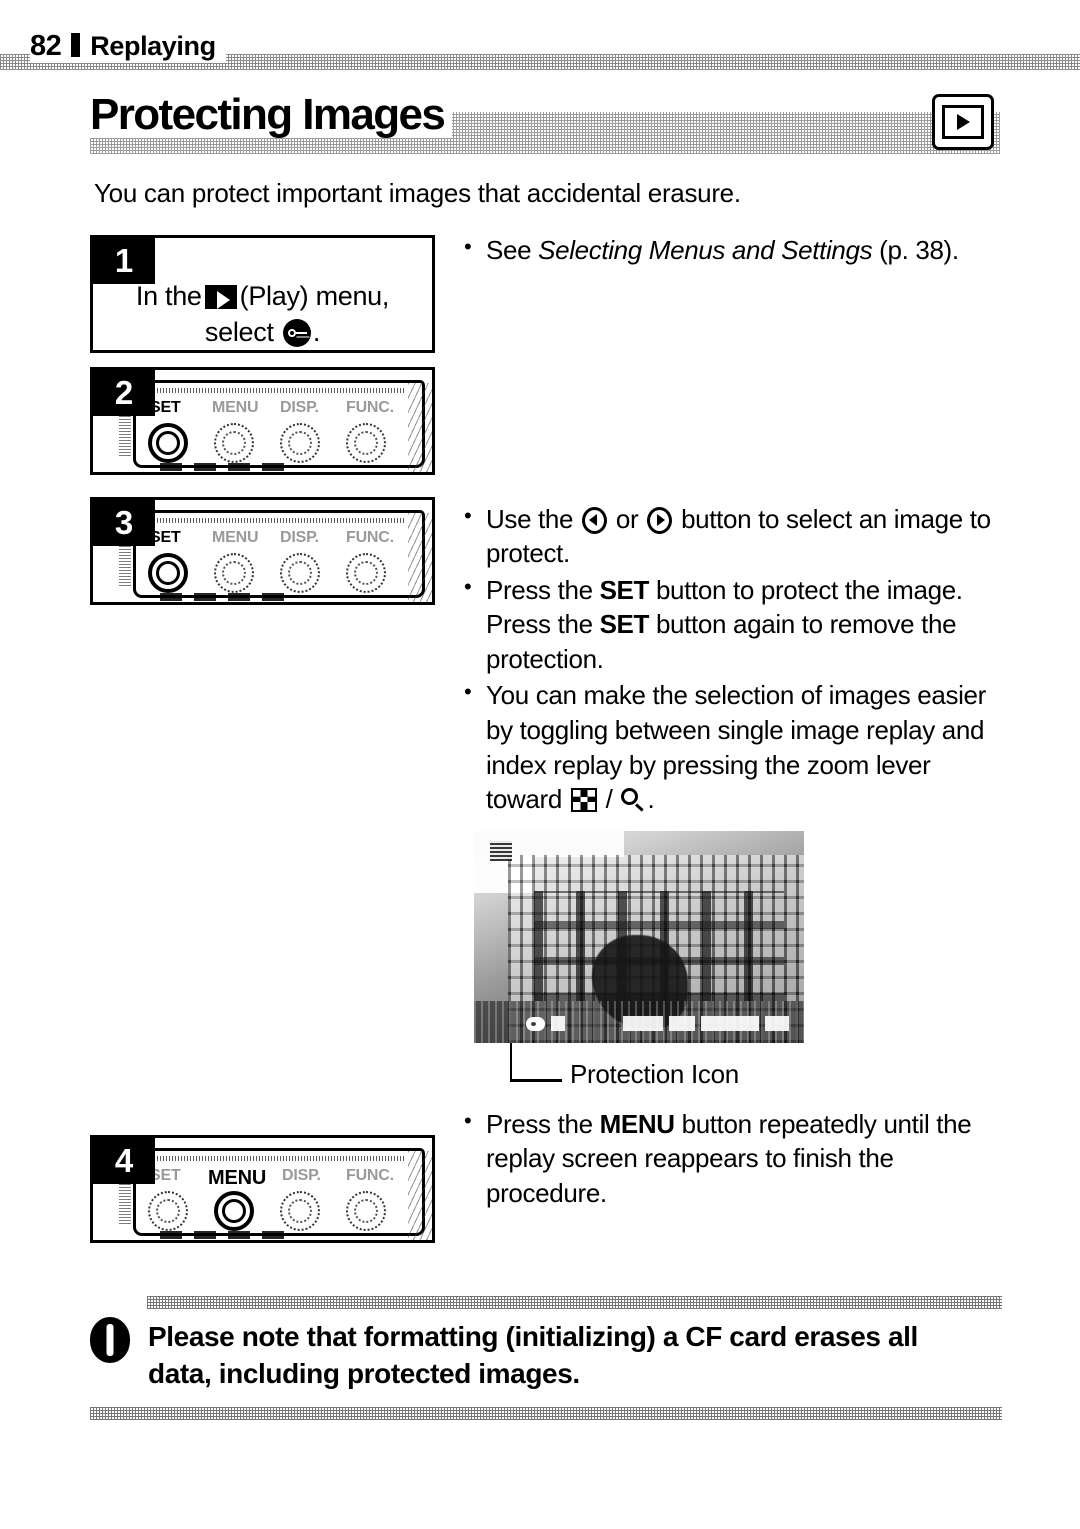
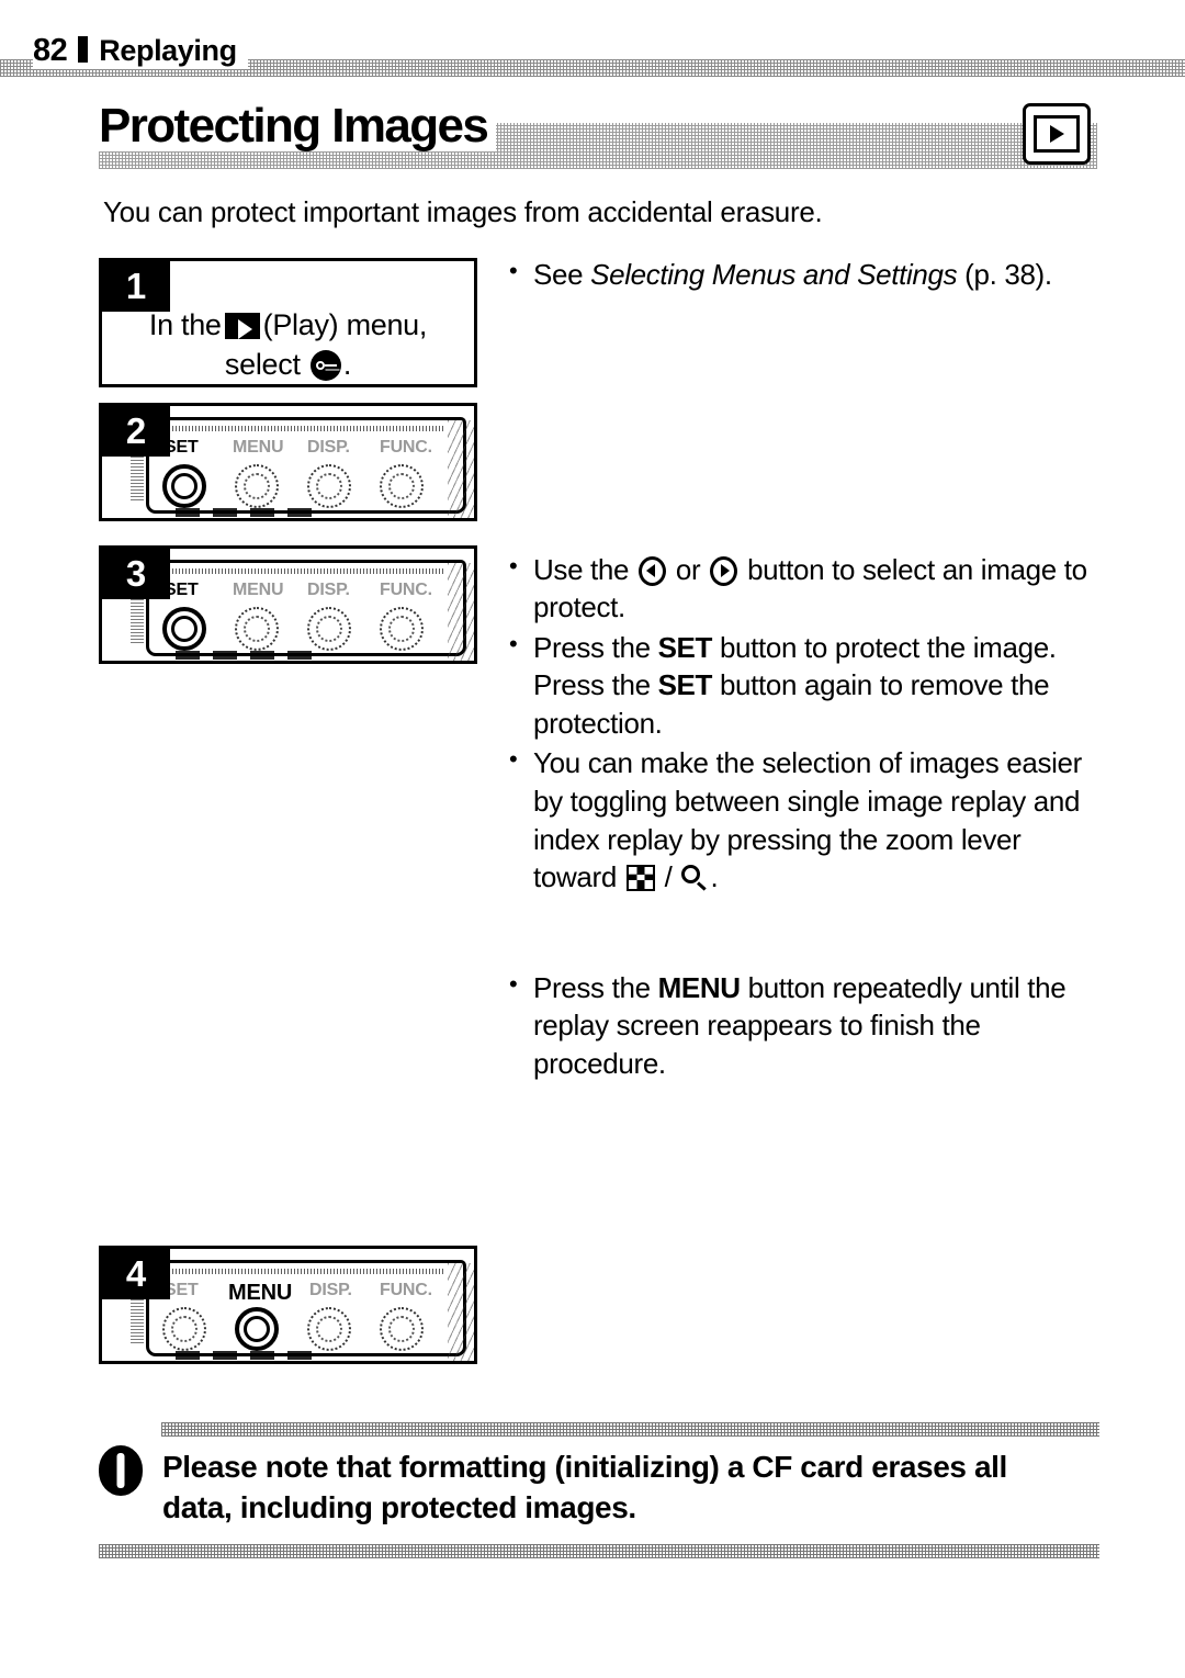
  82
  Replaying
  Protecting Images
- You can protect important images that accidental erasure.
+ You can protect important images from accidental erasure.
  1
  In the (Play) menu,
  select .
  2
  SET
  MENU
  DISP.
  FUNC.
  3
  SET
  MENU
  DISP.
  FUNC.
  4
  SET
  MENU
  DISP.
  FUNC.
  See Selecting Menus and Settings (p. 38).
  Use the or button to select an image to protect.
  Press the SET button to protect the image. Press the SET button again to remove the protection.
  You can make the selection of images easier by toggling between single image replay and index replay by pressing the zoom lever toward / .
- Protection Icon
  Press the MENU button repeatedly until the replay screen reappears to finish the procedure.
  Please note that formatting (initializing) a CF card erases all
  data, including protected images.
